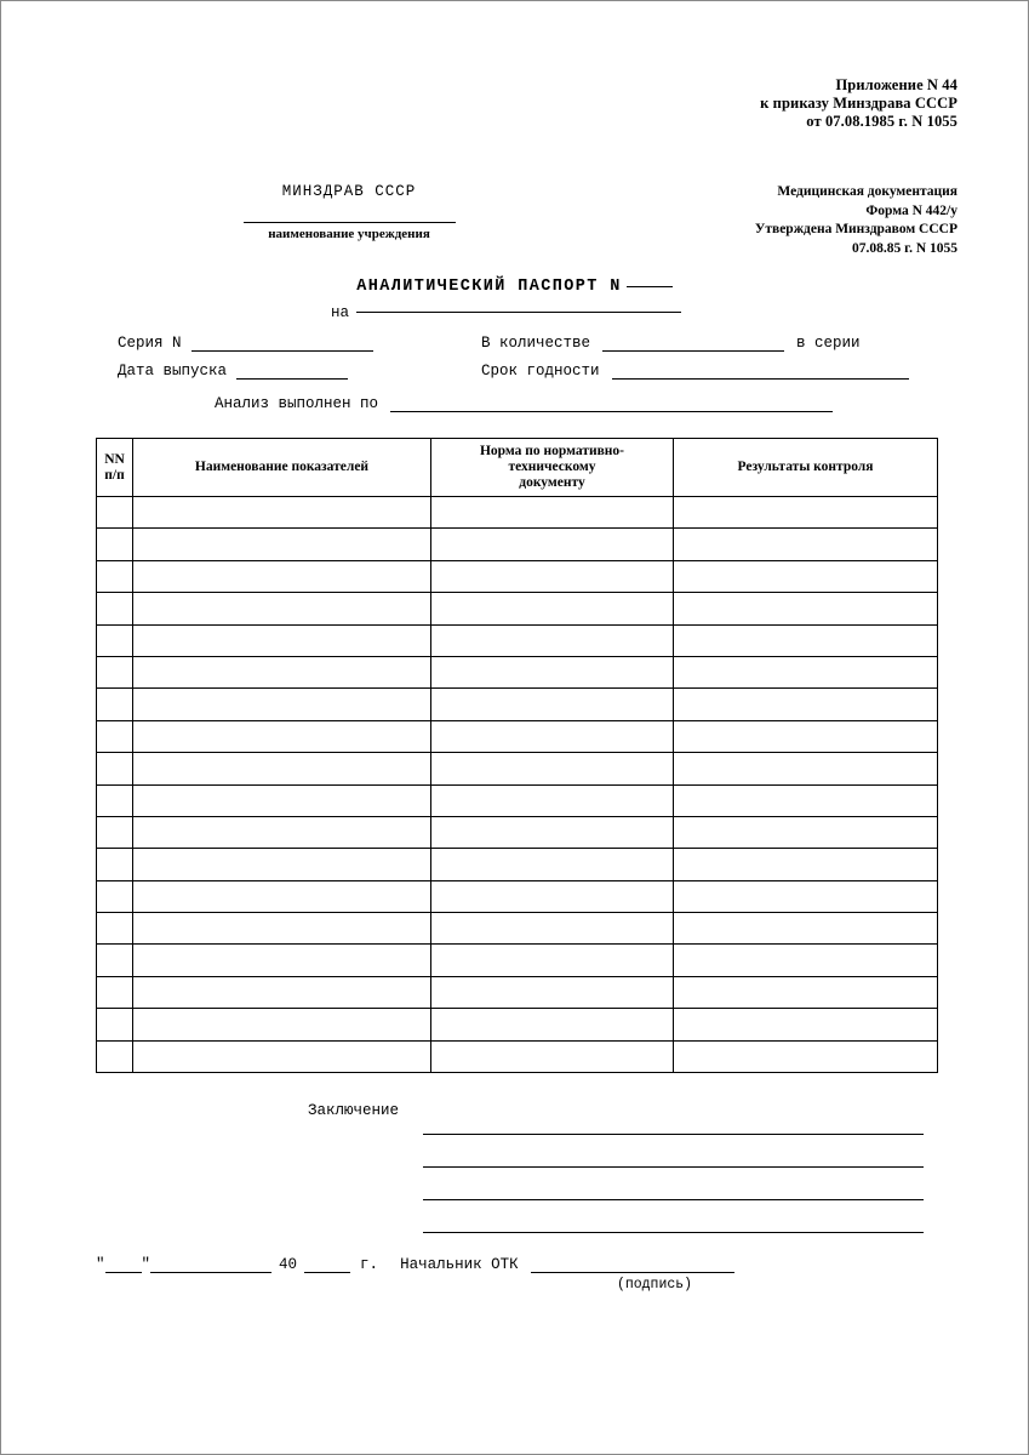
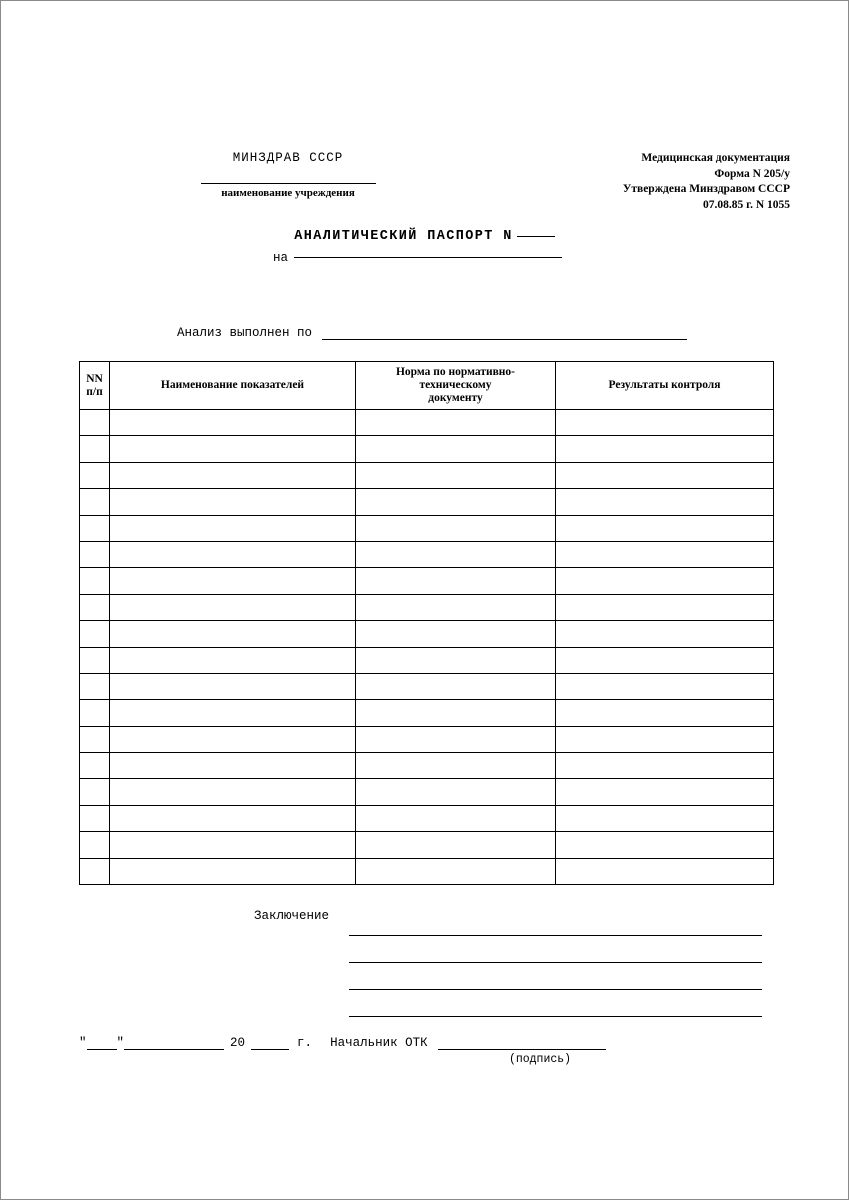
- Приложение N 44
- к приказу Минздрава СССР
- от 07.08.1985 г. N 1055
  МИНЗДРАВ СССР
  наименование учреждения
  Медицинская документация
- Форма N 442/у
+ Форма N 205/у
  Утверждена Минздравом СССР
  07.08.85 г. N 1055
  АНАЛИТИЧЕСКИЙ ПАСПОРТ N
  на
- Серия N
- В количестве
- в серии
- Дата выпуска
- Срок годности
  Анализ выполнен по
  NN п/п	Наименование показателей	Норма по нормативно- техническому документу	Результаты контроля
  Заключение
  "
  "
- 40
+ 20
  г.
  Начальник ОТК
  (подпись)
